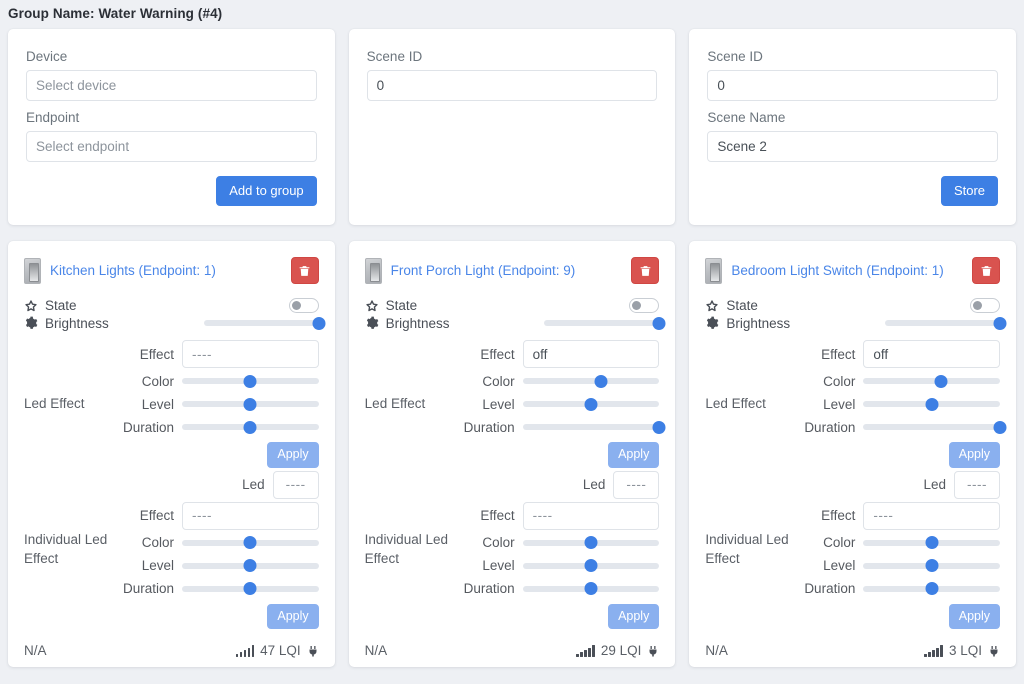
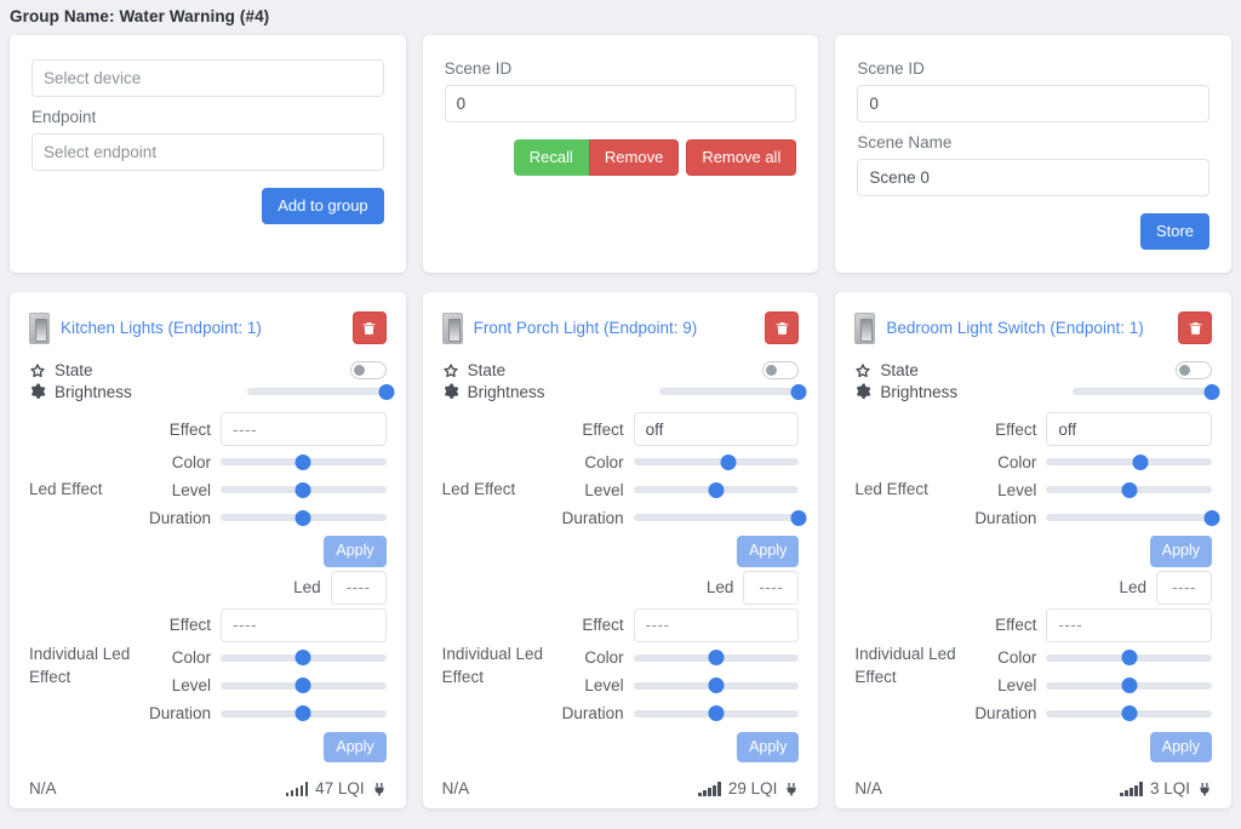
  Group Name: Water Warning (#4)
- Device
  Select device
  Endpoint
  Select endpoint
  Add to group
  Scene ID
  0
+ Recall
+ Remove
+ Remove all
  Scene ID
  0
  Scene Name
- Scene 2
+ Scene 0
  Store
  Kitchen Lights (Endpoint: 1)
  State
  Brightness
  Led Effect
  Effect
  ----
  Color
  Level
  Duration
  Apply
  Individual Led Effect
  Led
  ----
  Effect
  ----
  Color
  Level
  Duration
  Apply
  N/A
  47 LQI
  Front Porch Light (Endpoint: 9)
  State
  Brightness
  Led Effect
  Effect
  off
  Color
  Level
  Duration
  Apply
  Individual Led Effect
  Led
  ----
  Effect
  ----
  Color
  Level
  Duration
  Apply
  N/A
  29 LQI
  Bedroom Light Switch (Endpoint: 1)
  State
  Brightness
  Led Effect
  Effect
  off
  Color
  Level
  Duration
  Apply
  Individual Led Effect
  Led
  ----
  Effect
  ----
  Color
  Level
  Duration
  Apply
  N/A
  3 LQI
